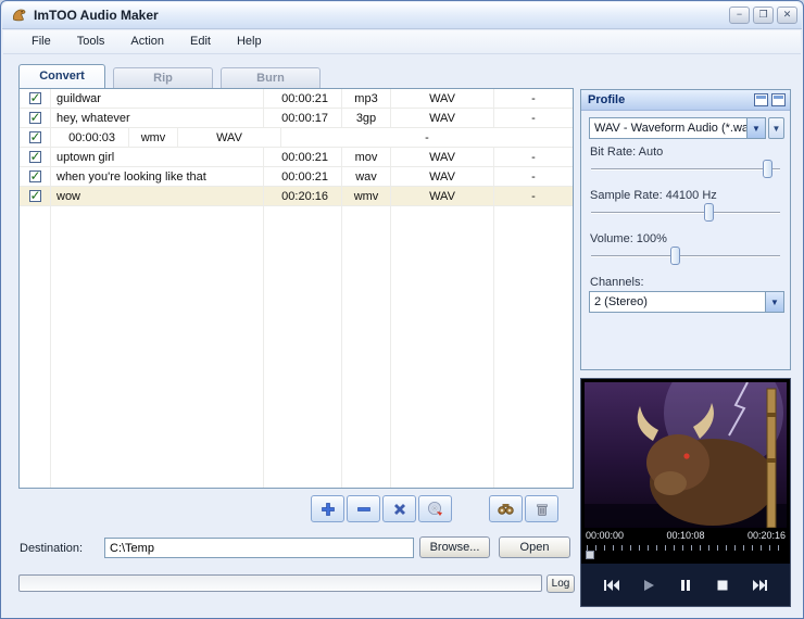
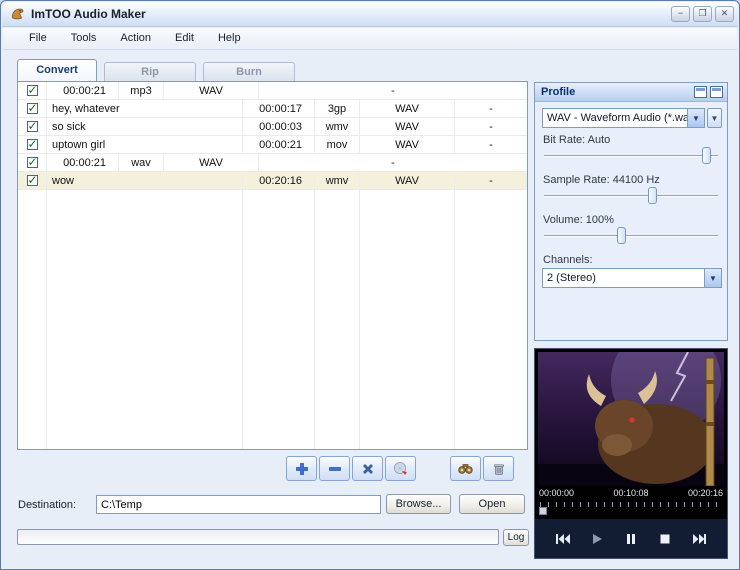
  ImTOO Audio Maker
  −
  ❐
  ✕
  File
  Tools
  Action
  Edit
  Help
  Convert
  Rip
  Burn
- guildwar
  00:00:21
  mp3
  WAV
  -
  hey, whatever
  00:00:17
  3gp
  WAV
  -
+ so sick
  00:00:03
  wmv
  WAV
  -
  uptown girl
  00:00:21
  mov
  WAV
  -
- when you're looking like that
  00:00:21
  wav
  WAV
  -
  wow
  00:20:16
  wmv
  WAV
  -
  Destination:
  C:\Temp
  Browse...
  Open
  Log
  Profile
  WAV - Waveform Audio (*.wa
  ▼
  ▼
  Bit Rate: Auto
  Sample Rate: 44100 Hz
  Volume: 100%
  Channels:
  2 (Stereo)
  ▼
  00:00:00
  00:10:08
  00:20:16
